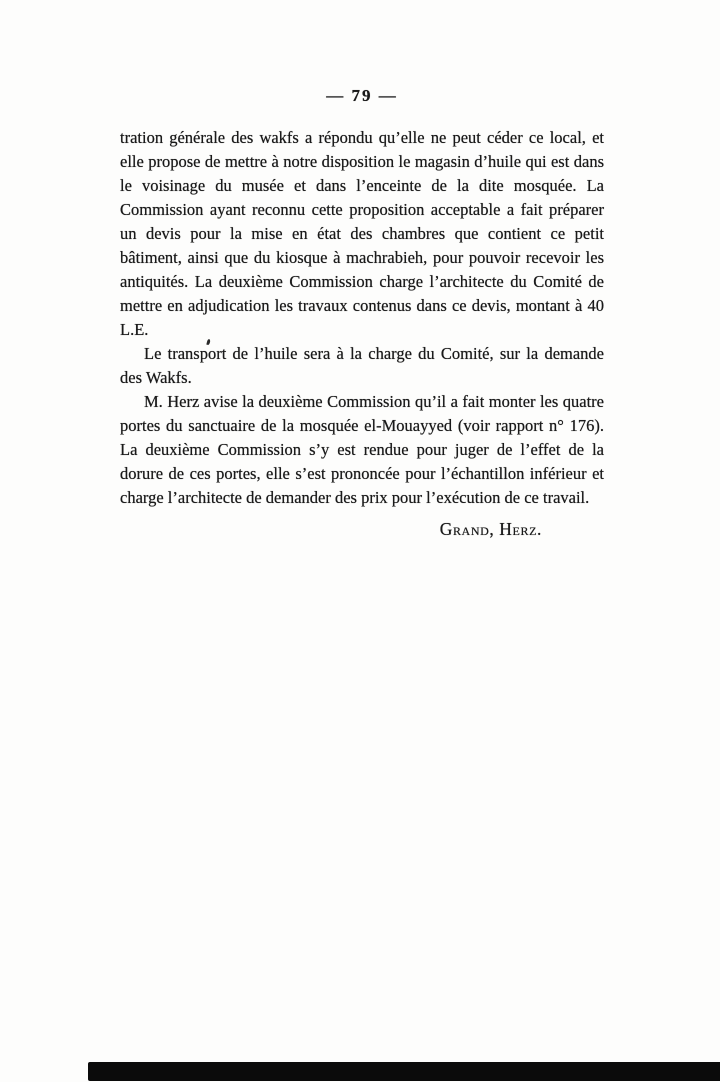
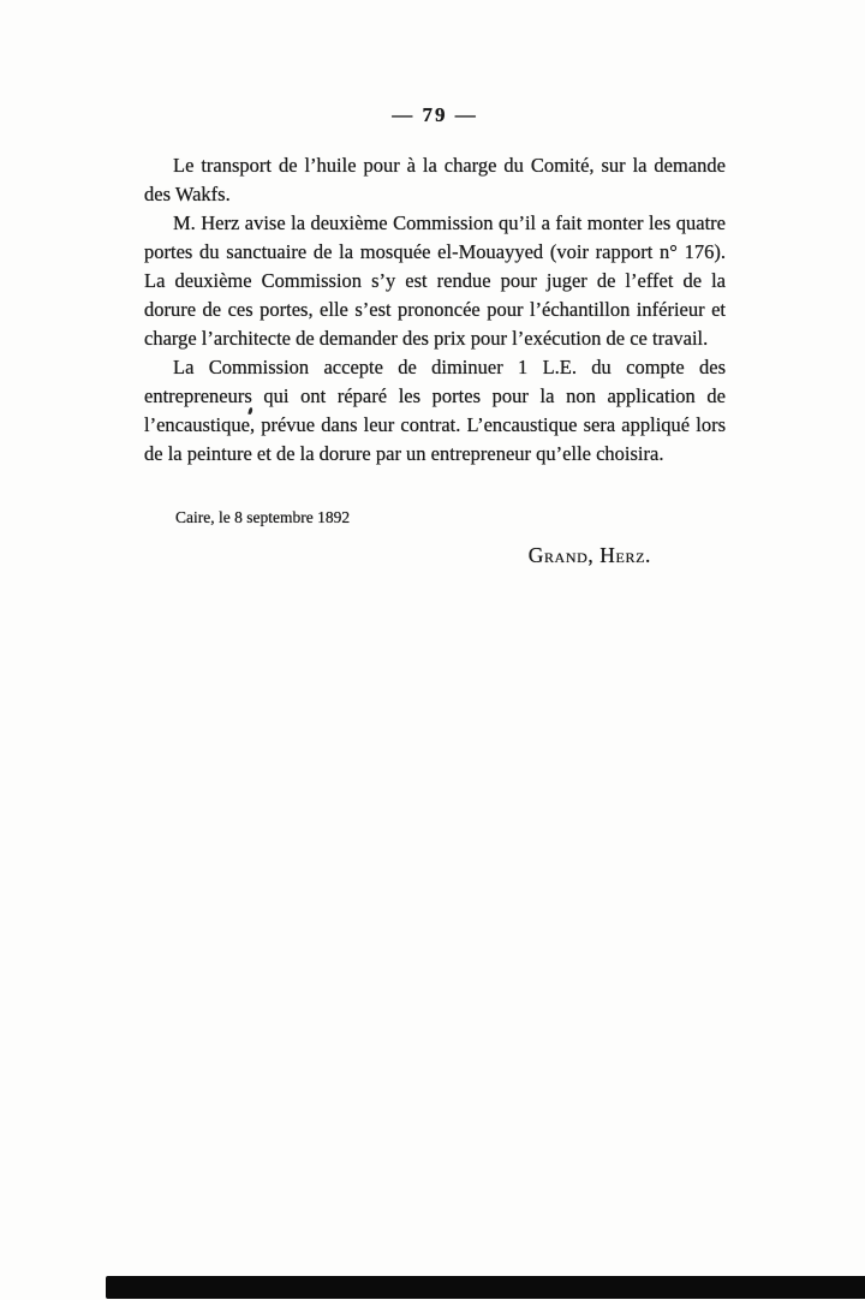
  — 79 —
- tration générale des wakfs a répondu qu’elle ne peut céder ce local, et elle propose de mettre à notre disposition le magasin d’huile qui est dans le voisinage du musée et dans l’enceinte de la dite mosquée. La Commission ayant reconnu cette proposition acceptable a fait préparer un devis pour la mise en état des chambres que contient ce petit bâtiment, ainsi que du kiosque à machrabieh, pour pouvoir recevoir les antiquités. La deuxième Commission charge l’architecte du Comité de mettre en adjudication les travaux contenus dans ce devis, montant à 40 L.E.
- Le transport de l’huile sera à la charge du Comité, sur la demande des Wakfs.
+ Le transport de l’huile pour à la charge du Comité, sur la demande des Wakfs.
  M. Herz avise la deuxième Commission qu’il a fait monter les quatre portes du sanctuaire de la mosquée el-Mouayyed (voir rapport n° 176). La deuxième Commission s’y est rendue pour juger de l’effet de la dorure de ces portes, elle s’est prononcée pour l’échantillon inférieur et charge l’architecte de demander des prix pour l’exécution de ce travail.
+ La Commission accepte de diminuer 1 L.E. du compte des entrepreneurs qui ont réparé les portes pour la non application de l’encaustique, prévue dans leur contrat. L’encaustique sera appliqué lors de la peinture et de la dorure par un entrepreneur qu’elle choisira.
+ Caire, le 8 septembre 1892
  Grand, Herz.
